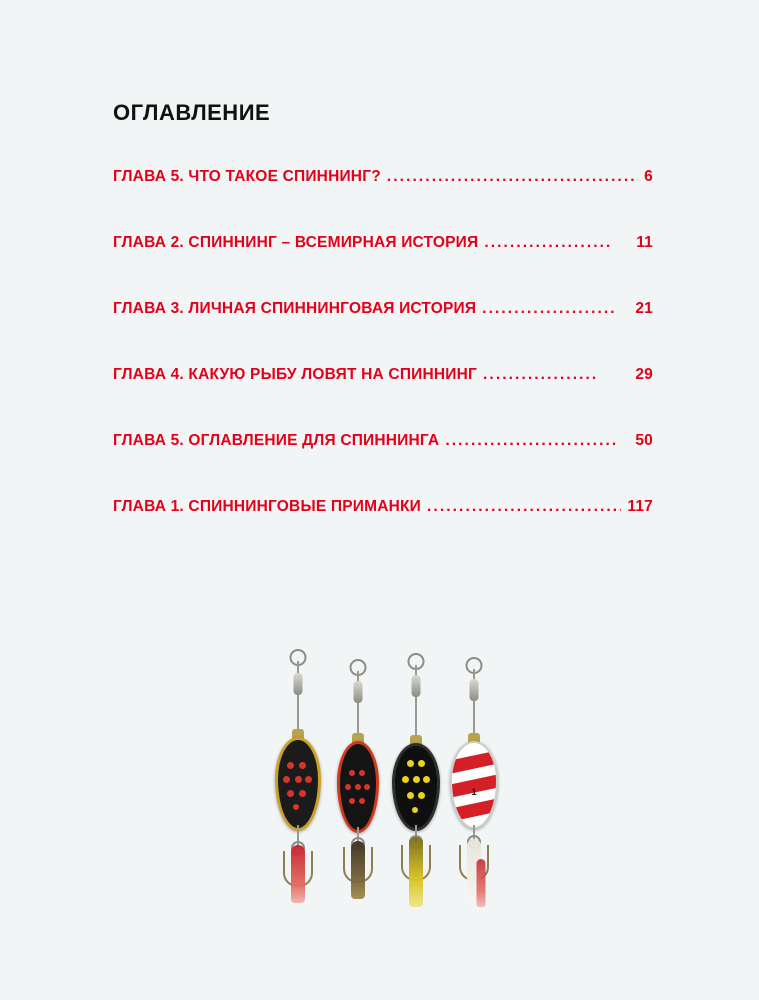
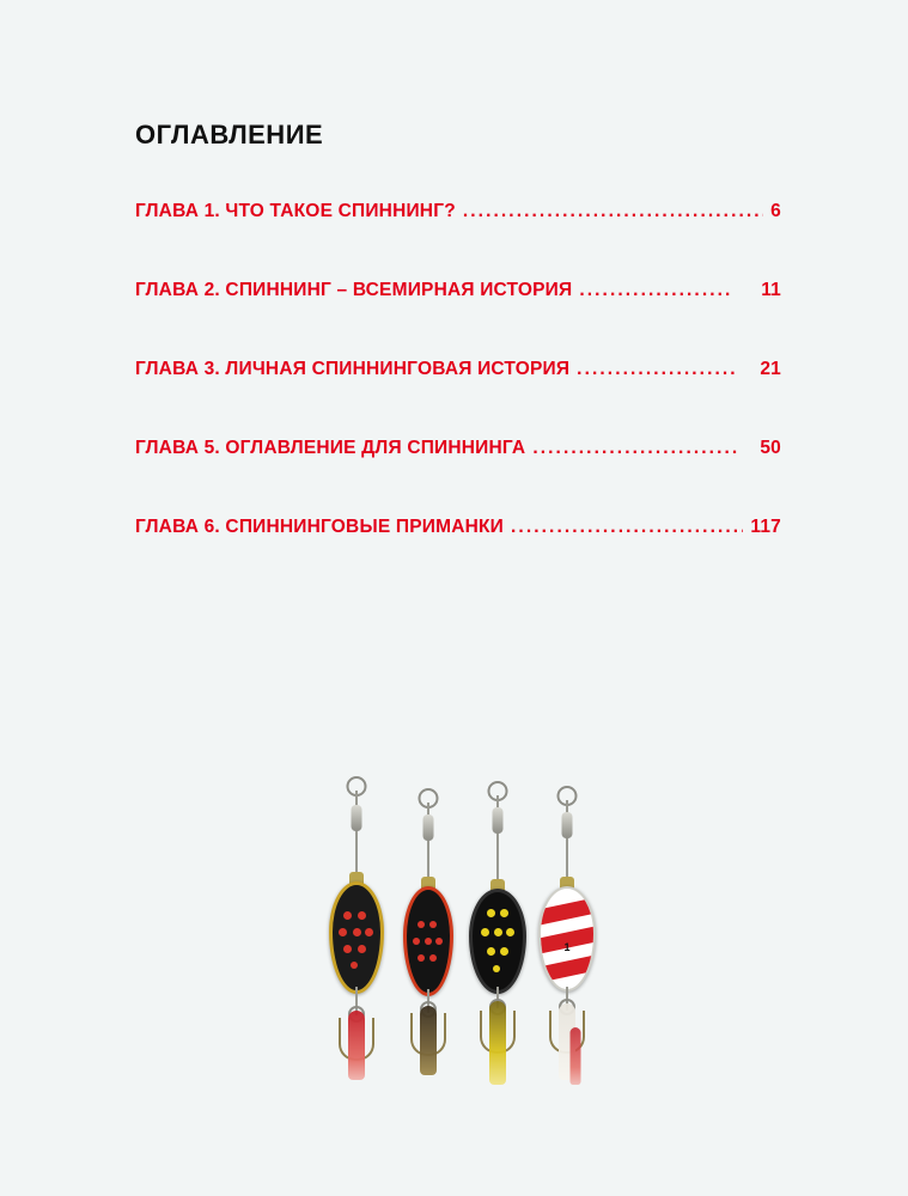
  ОГЛАВЛЕНИЕ
- ГЛАВА 5. ЧТО ТАКОЕ СПИННИНГ?
+ ГЛАВА 1. ЧТО ТАКОЕ СПИННИНГ?
  .......................................
  6
  ГЛАВА 2. СПИННИНГ – ВСЕМИРНАЯ ИСТОРИЯ
  ....................
  11
  ГЛАВА 3. ЛИЧНАЯ СПИННИНГОВАЯ ИСТОРИЯ
  .....................
  21
- ГЛАВА 4. КАКУЮ РЫБУ ЛОВЯТ НА СПИННИНГ
- ..................
- 29
  ГЛАВА 5. ОГЛАВЛЕНИЕ ДЛЯ СПИННИНГА
  ...........................
  50
- ГЛАВА 1. СПИННИНГОВЫЕ ПРИМАНКИ
+ ГЛАВА 6. СПИННИНГОВЫЕ ПРИМАНКИ
  ..............................
  117
  1
